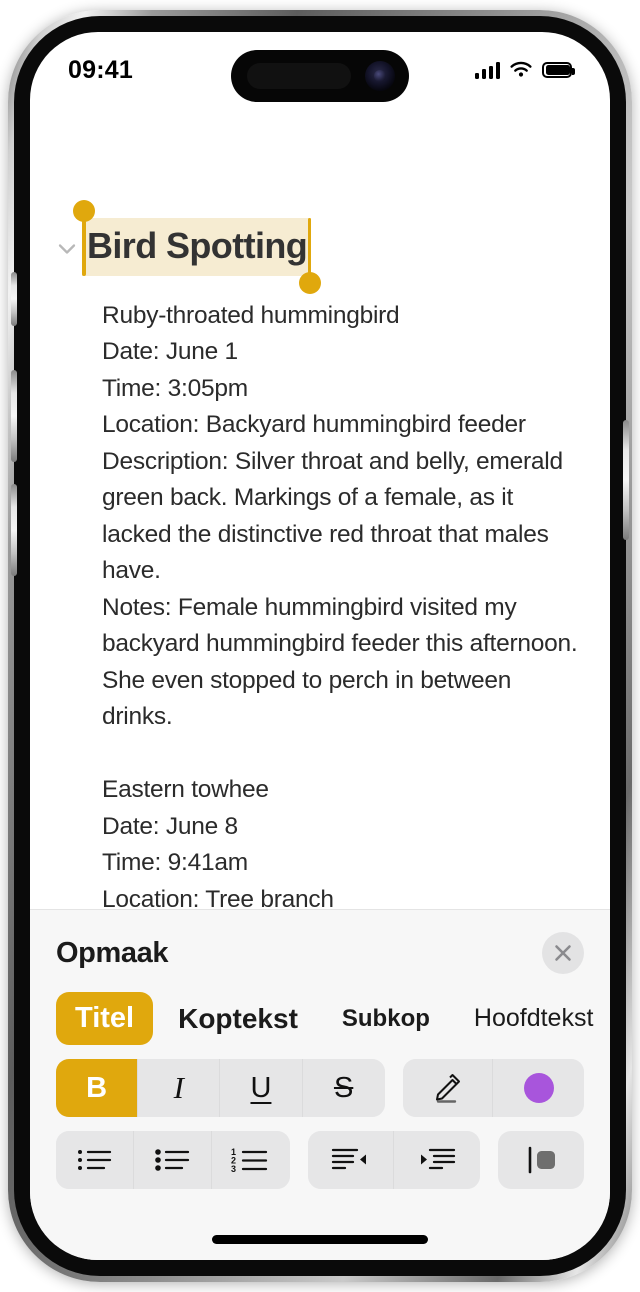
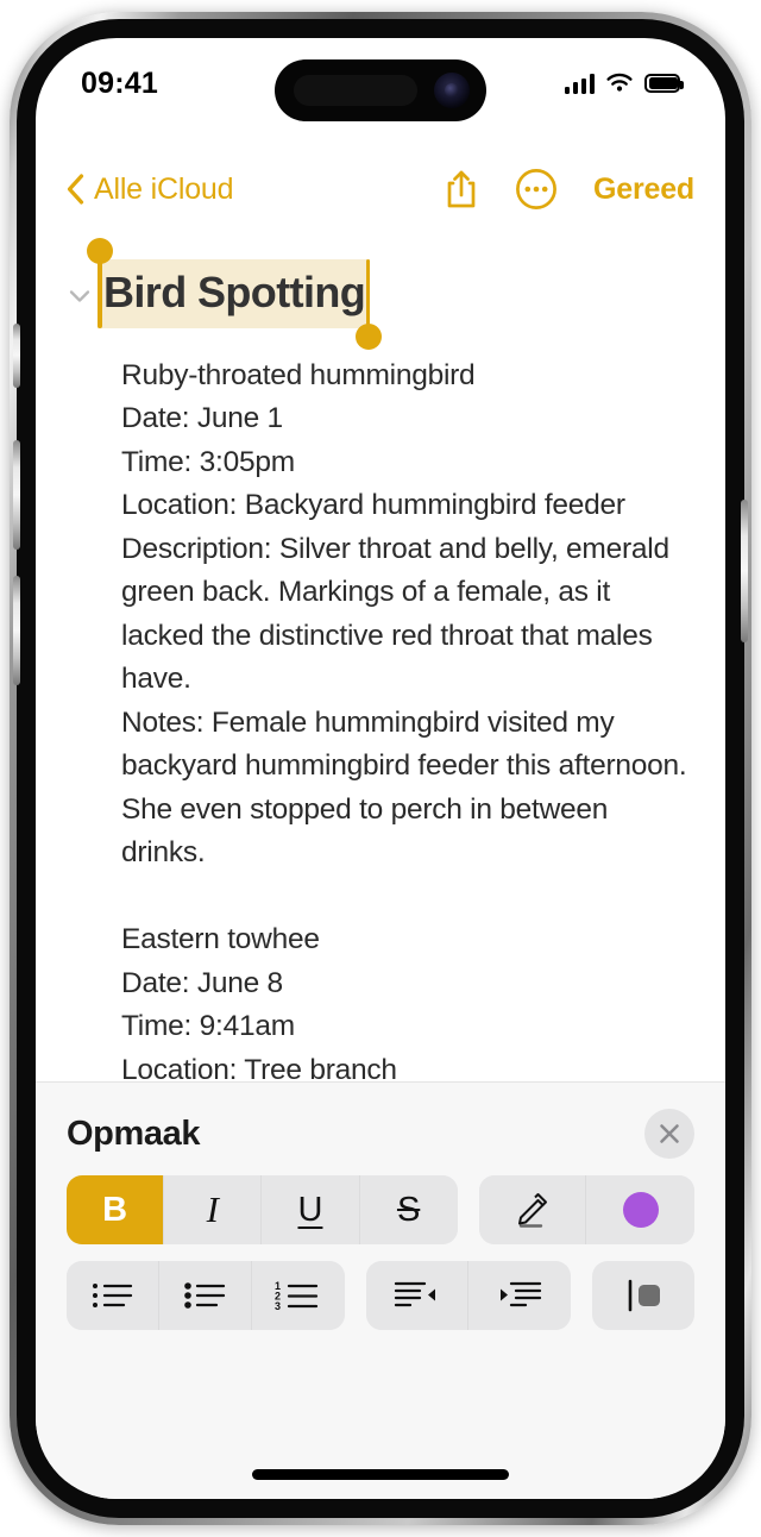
  09:41
+ Alle iCloud
+ Gereed
  Bird Spotting
  Ruby-throated hummingbird
  Date: June 1
  Time: 3:05pm
  Location: Backyard hummingbird feeder
  Description: Silver throat and belly, emerald green back. Markings of a female, as it lacked the distinctive red throat that males have.
  Notes: Female hummingbird visited my backyard hummingbird feeder this afternoon. She even stopped to perch in between drinks.
  Eastern towhee
  Date: June 8
  Time: 9:41am
  Location: Tree branch
  Opmaak
- Titel
- Koptekst
- Subkop
- Hoofdtekst
  B
  I
  U
  S
  1
  2
  3
